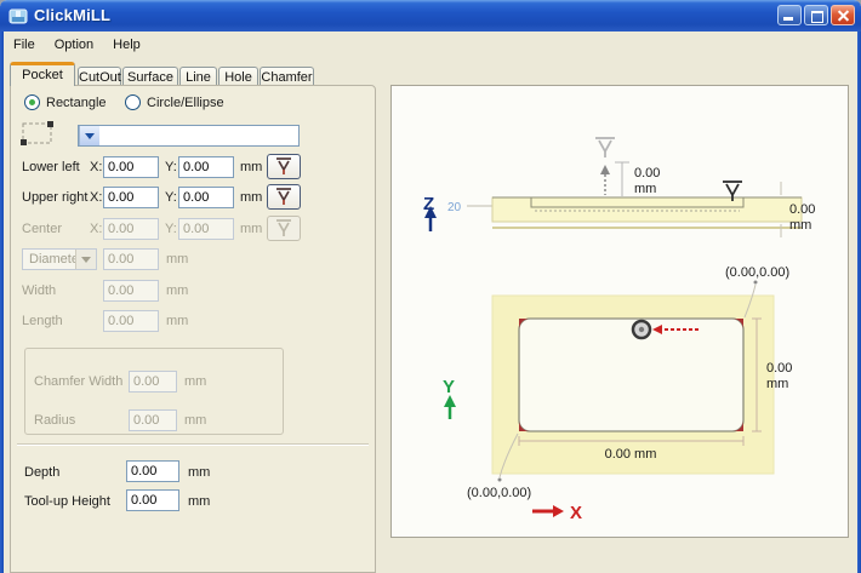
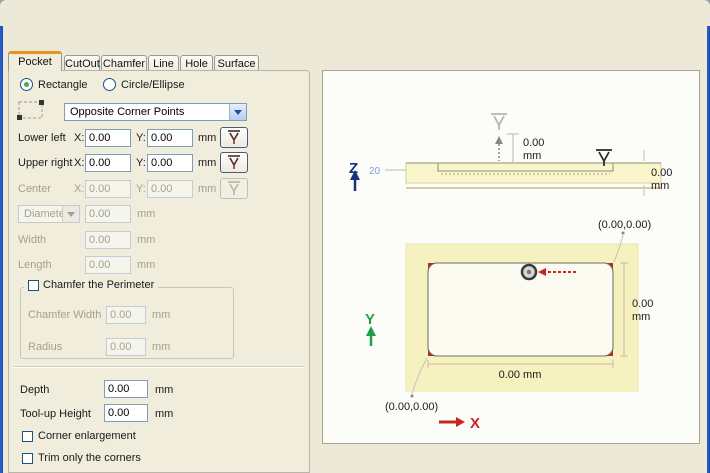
- ClickMiLL
- File
- Option
- Help
  Pocket
  CutOut
- Surface
+ Chamfer
  Line
  Hole
- Chamfer
+ Surface
  Rectangle
  Circle/Ellipse
+ Opposite Corner Points
  Lower left
  X:
  0.00
  Y:
  0.00
  mm
  Upper right
  X:
  0.00
  Y:
  0.00
  mm
  Center
  X:
  0.00
  Y:
  0.00
  mm
  Diamet
  0.00
  mm
  Width
  0.00
  mm
  Length
  0.00
  mm
+ Chamfer the Perimeter
  Chamfer Width
  0.00
  mm
  Radius
  0.00
  mm
  Depth
  0.00
  mm
  Tool-up Height
  0.00
  mm
+ Corner enlargement
+ Trim only the corners
  Z
  20
  0.00
  mm
  0.00
  mm
  Y
  X
  (0.00,0.00)
  (0.00,0.00)
  0.00
  mm
  0.00 mm
